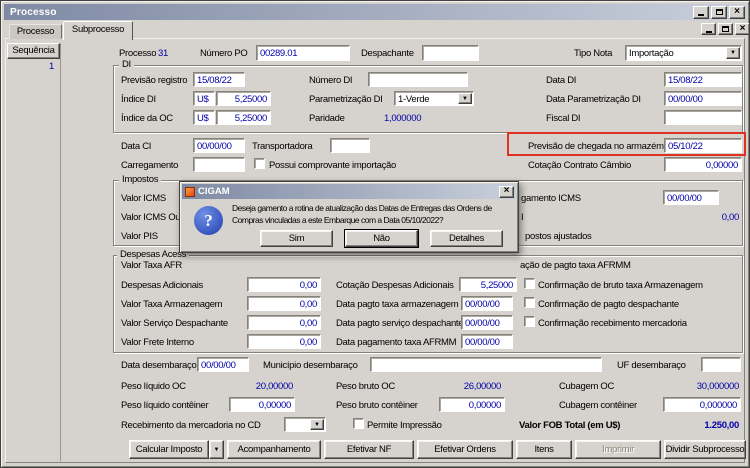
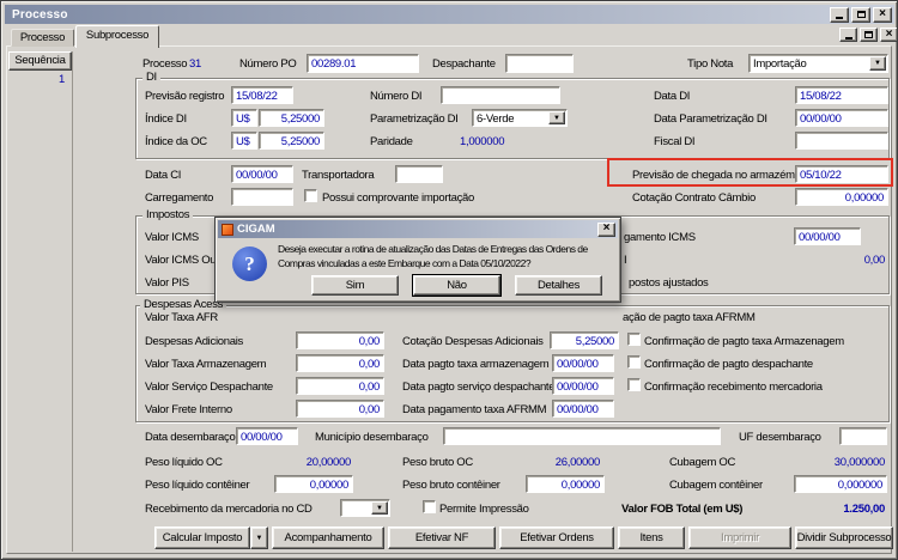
  Processo
  ×
  Processo
  Subprocesso
  ×
  Sequência
  1
  Processo
  31
  Número PO
  00289.01
  Despachante
  Tipo Nota
  Importação
  DI
  Previsão registro
  15/08/22
  Número DI
  Data DI
  15/08/22
  Índice DI
  U$
  5,25000
  Parametrização DI
- 1-Verde
+ 6-Verde
  Data Parametrização DI
  00/00/00
  Índice da OC
  U$
  5,25000
  Paridade
  1,000000
  Fiscal DI
  Data CI
  00/00/00
  Transportadora
  Previsão de chegada no armazém
  05/10/22
  Carregamento
  Possui comprovante importação
  Cotação Contrato Câmbio
  0,00000
  Impostos
  Valor ICMS
  gamento ICMS
  00/00/00
  Valor ICMS Ou
  I
  0,00
  Valor PIS
  postos ajustados
  Despesas Acess
  Valor Taxa AFR
  ação de pagto taxa AFRMM
  Despesas Adicionais
  0,00
  Cotação Despesas Adicionais
  5,25000
- Confirmação de bruto taxa Armazenagem
+ Confirmação de pagto taxa Armazenagem
  Valor Taxa Armazenagem
  0,00
  Data pagto taxa armazenagem
  00/00/00
  Confirmação de pagto despachante
  Valor Serviço Despachante
  0,00
  Data pagto serviço despachant
  00/00/00
  Confirmação recebimento mercadoria
  Valor Frete Interno
  0,00
  Data pagamento taxa AFRMM
  00/00/00
  Data desembaraço
  00/00/00
  Município desembaraço
  UF desembaraço
  Peso líquido OC
  20,00000
  Peso bruto OC
  26,00000
  Cubagem OC
  30,000000
  Peso líquido contêiner
  0,00000
  Peso bruto contêiner
  0,00000
  Cubagem contêiner
  0,000000
  Recebimento da mercadoria no CD
  Permite Impressão
  Valor FOB Total (em U$)
  1.250,00
  Calcular Imposto
  Acompanhamento
  Efetivar NF
  Efetivar Ordens
  Itens
  Imprimir
  Dividir Subprocesso
  CIGAM
  ×
  ?
- Deseja gamento a rotina de atualização das Datas de Entregas das Ordens de
+ Deseja executar a rotina de atualização das Datas de Entregas das Ordens de
  Compras vinculadas a este Embarque com a Data 05/10/2022?
  Sim
  Não
  Detalhes
